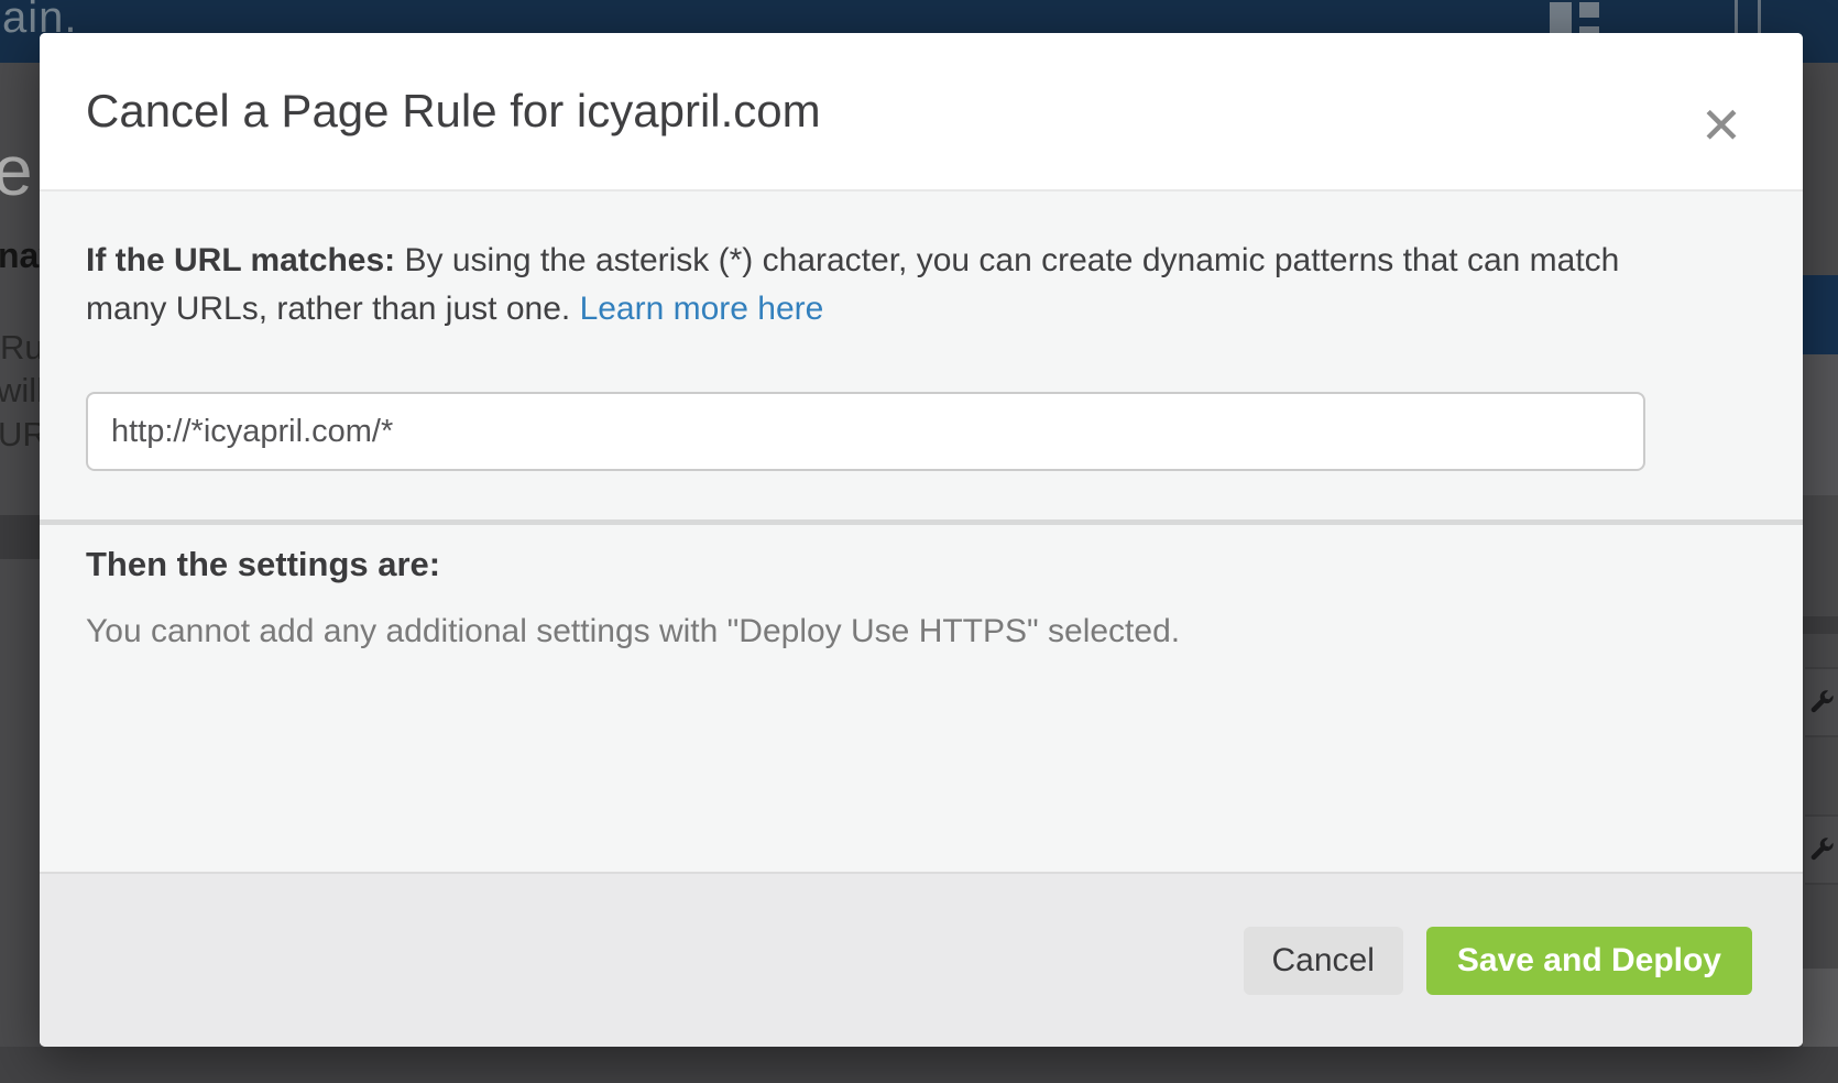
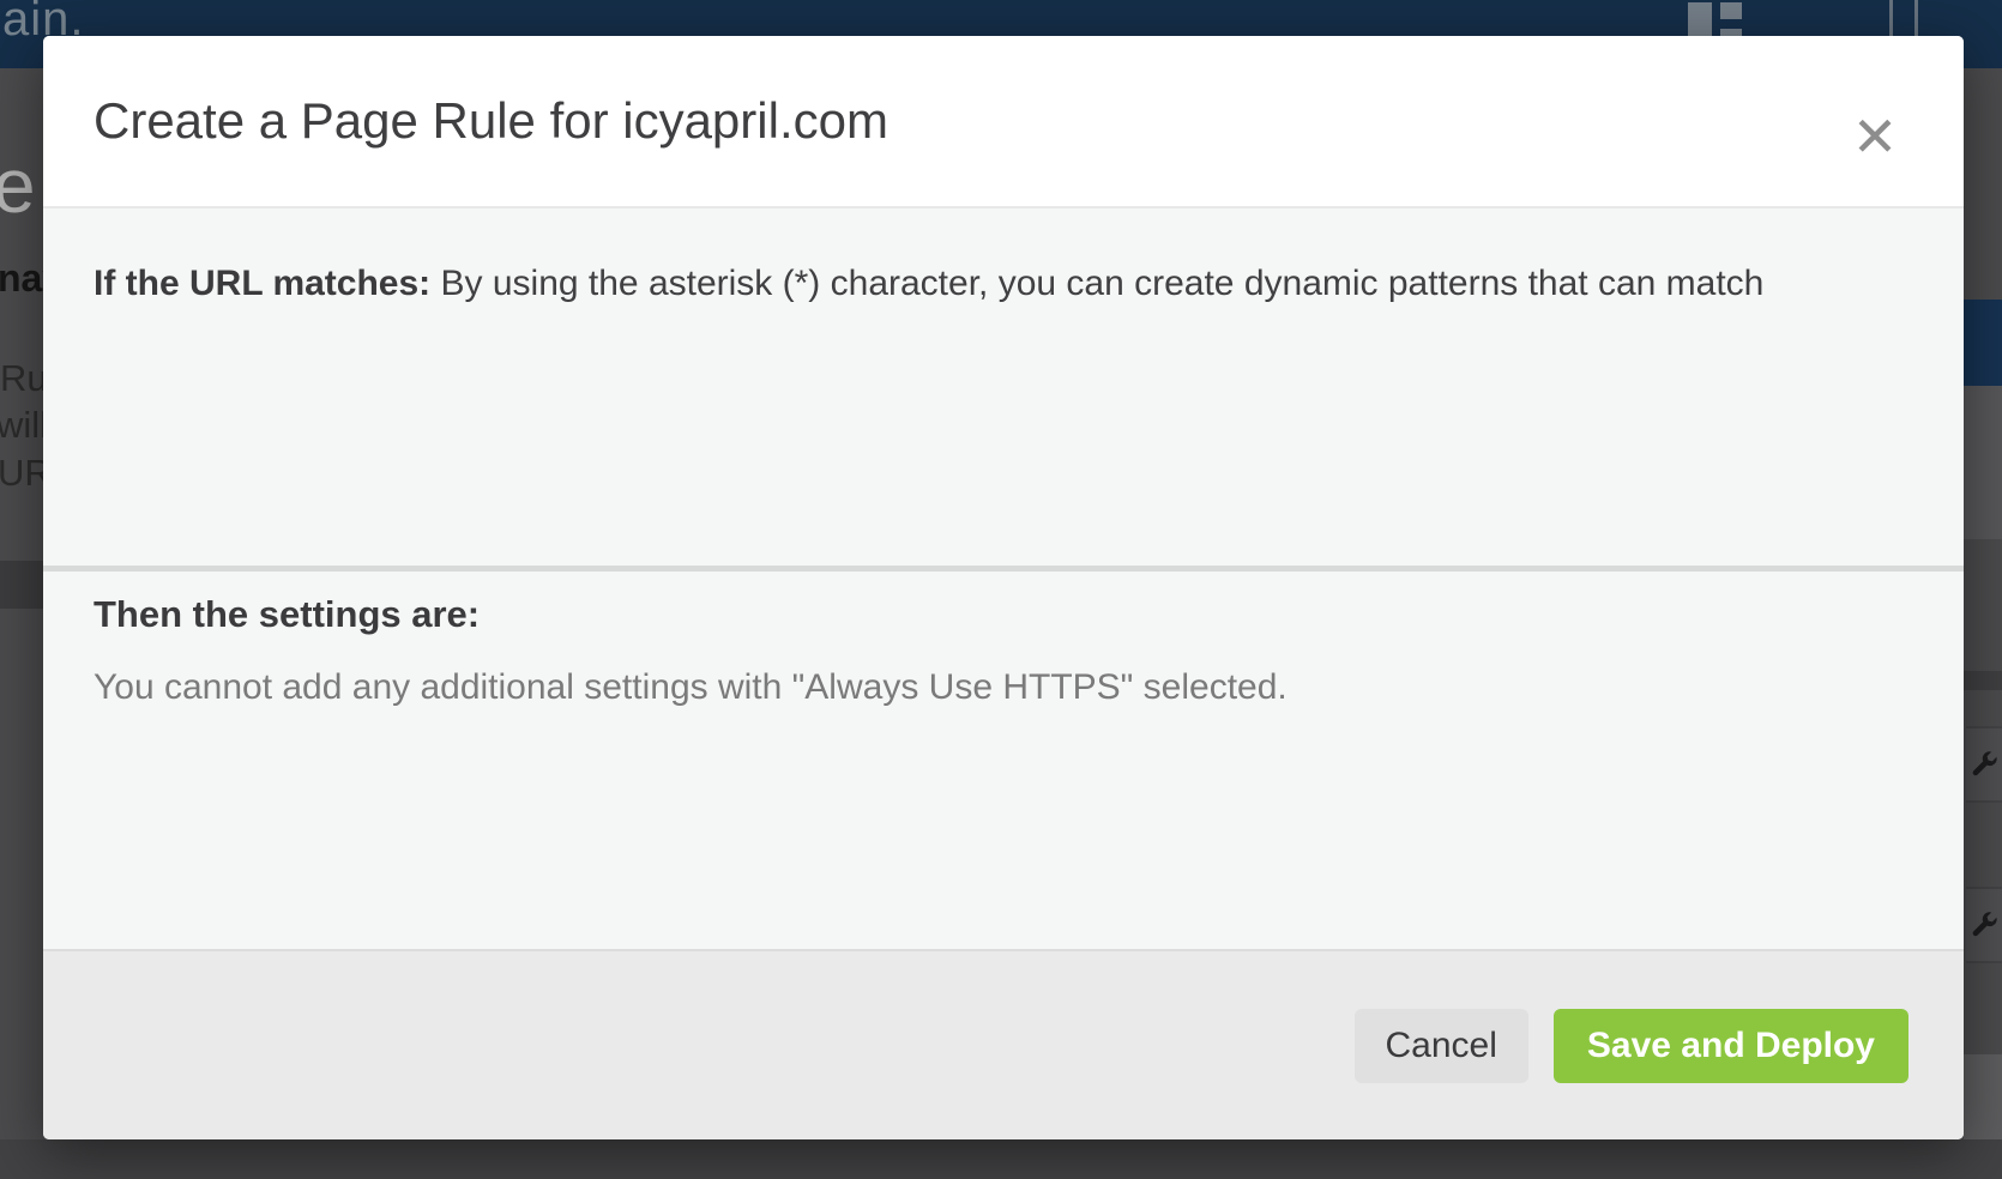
  ain.
  e
  Ru
  wil
  UR
- Cancel a Page Rule for icyapril.com
+ Create a Page Rule for icyapril.com
  ✕
  If the URL matches: By using the asterisk (*) character, you can create dynamic patterns that can match
- many URLs, rather than just one. Learn more here
- http://*icyapril.com/*
  Then the settings are:
- You cannot add any additional settings with "Deploy Use HTTPS" selected.
+ You cannot add any additional settings with "Always Use HTTPS" selected.
  Cancel
  Save and Deploy
